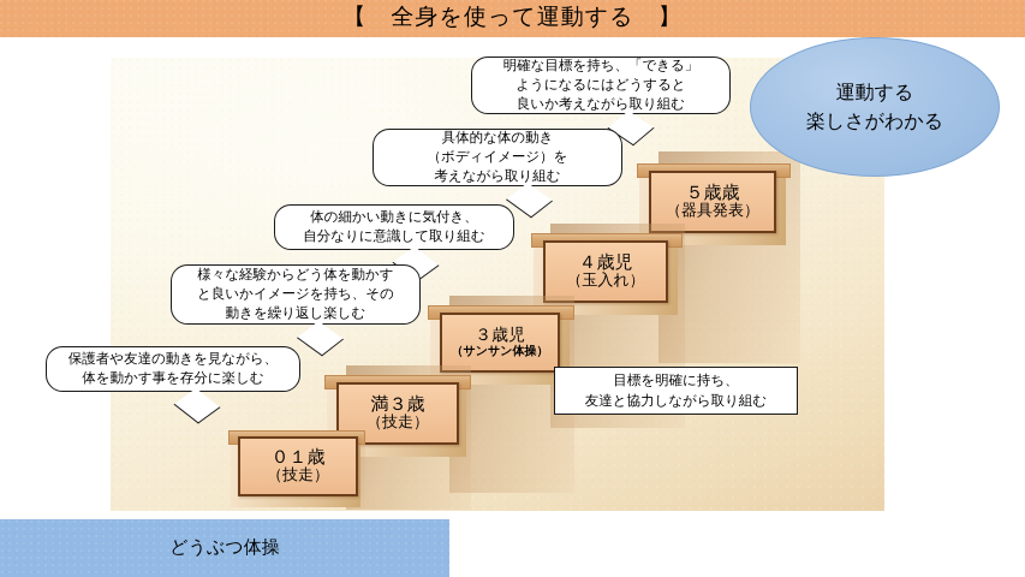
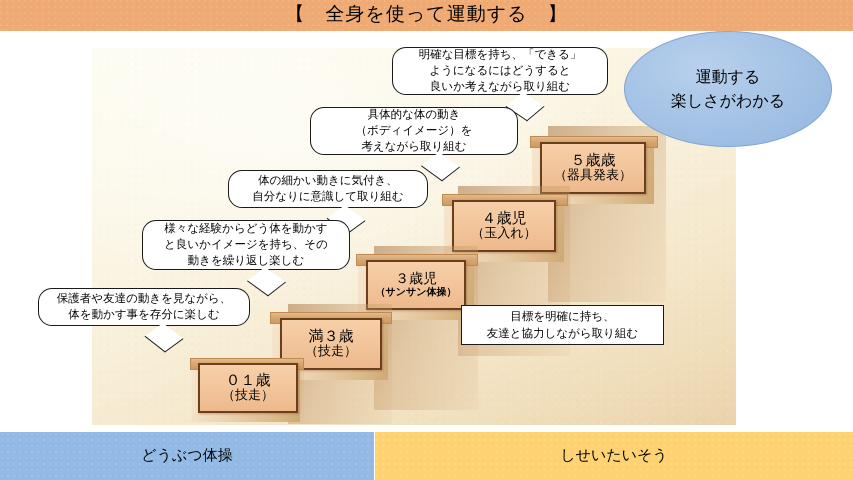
  【 全身を使って運動する 】
  ５歳歳
  （器具発表）
  ４歳児
  （玉入れ）
  ３歳児
  （サンサン体操）
  満３歳
  （技走）
  ０１歳
  （技走）
  明確な目標を持ち、「できる」
  ようになるにはどうすると
  良いか考えながら取り組む
  具体的な体の動き
  （ボディイメージ）を
  考えながら取り組む
  体の細かい動きに気付き、
  自分なりに意識して取り組む
  様々な経験からどう体を動かす
  と良いかイメージを持ち、その
  動きを繰り返し楽しむ
  保護者や友達の動きを見ながら、
  体を動かす事を存分に楽しむ
  目標を明確に持ち、
  友達と協力しながら取り組む
  運動する
  楽しさがわかる
  どうぶつ体操
+ しせいたいそう
